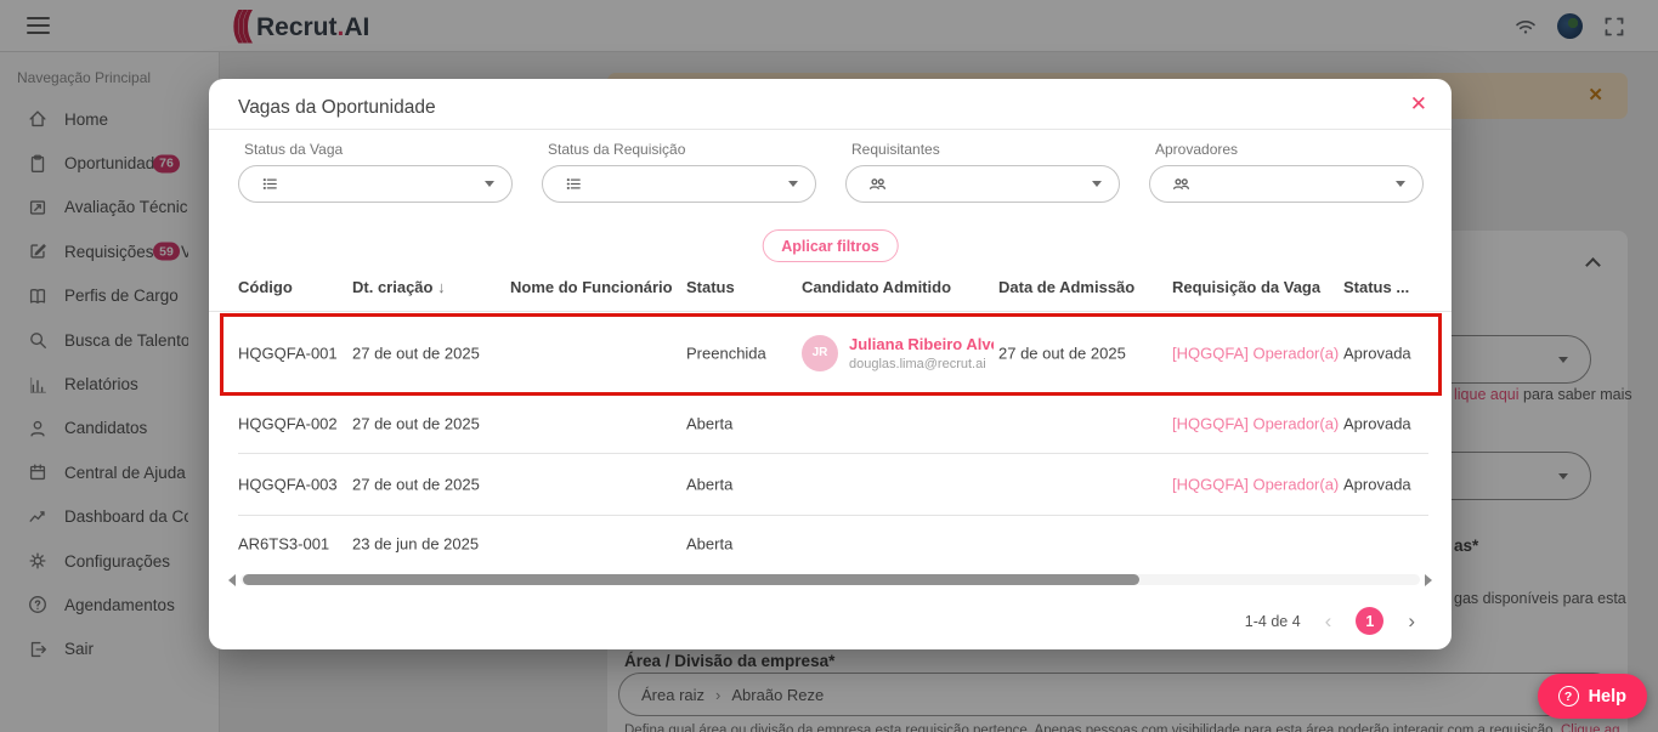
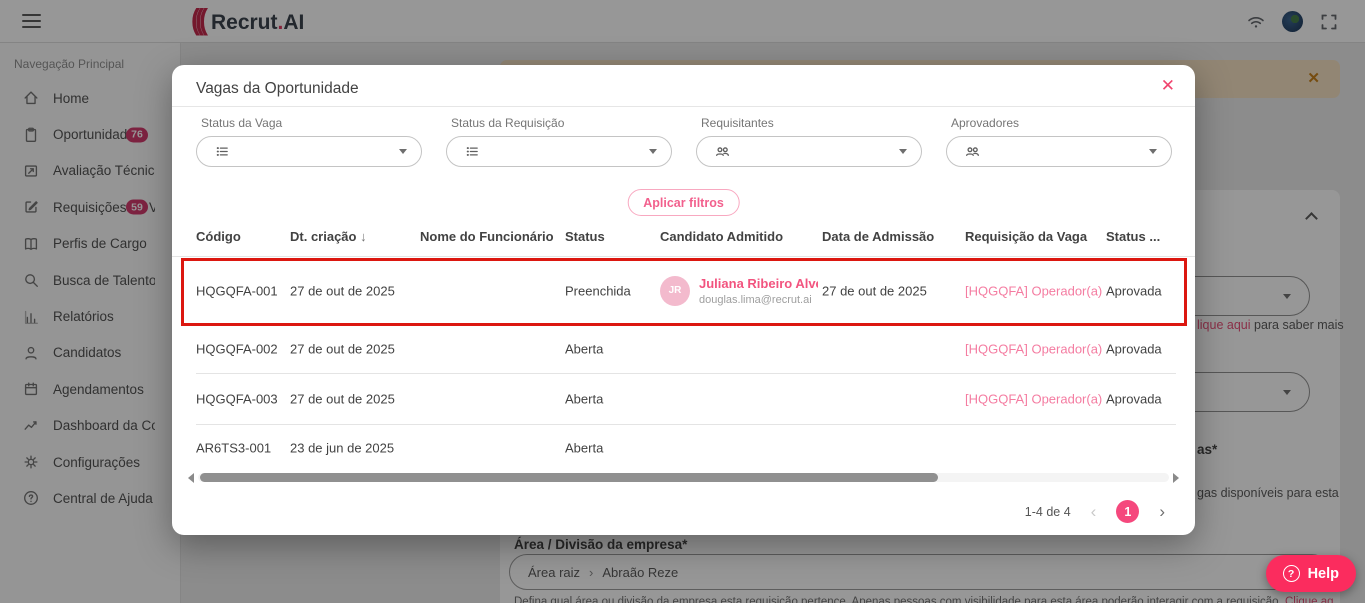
  (((
  Recrut
  .
  AI
  Navegação Principal
  Home
  Oportunidad
  76
  Avaliação Técnic
  Requisições V
  59
  Perfis de Cargo
  Busca de Talento
  Relatórios
  Candidatos
- Central de Ajuda
+ Agendamentos
  Dashboard da C
  Configurações
- Agendamentos
+ Central de Ajuda
- Sair
  ✕
  lique aqui para saber mais
  as*
  gas disponíveis para esta
  Área / Divisão da empresa*
  Área raiz
  ›
  Abraão Reze
  Defina qual área ou divisão da empresa esta requisição pertence. Apenas pessoas com visibilidade para esta área poderão interagir com a requisição. Clique aq
  Vagas da Oportunidade
  ✕
  Status da Vaga
  Status da Requisição
  Requisitantes
  Aprovadores
  Aplicar filtros
  Código
  Dt. criação ↓
  Nome do Funcionário
  Status
  Candidato Admitido
  Data de Admissão
  Requisição da Vaga
  Status ...
  HQGQFA-001
  27 de out de 2025
  Preenchida
  JR
  Juliana Ribeiro Alv
  douglas.lima@recrut.ai
  27 de out de 2025
  [HQGQFA] Operador(a)
  Aprovada
  HQGQFA-002
  27 de out de 2025
  Aberta
  [HQGQFA] Operador(a)
  Aprovada
  HQGQFA-003
  27 de out de 2025
  Aberta
  [HQGQFA] Operador(a)
  Aprovada
  AR6TS3-001
  23 de jun de 2025
  Aberta
  1-4 de 4
  ‹
  1
  ›
  ?
  Help
